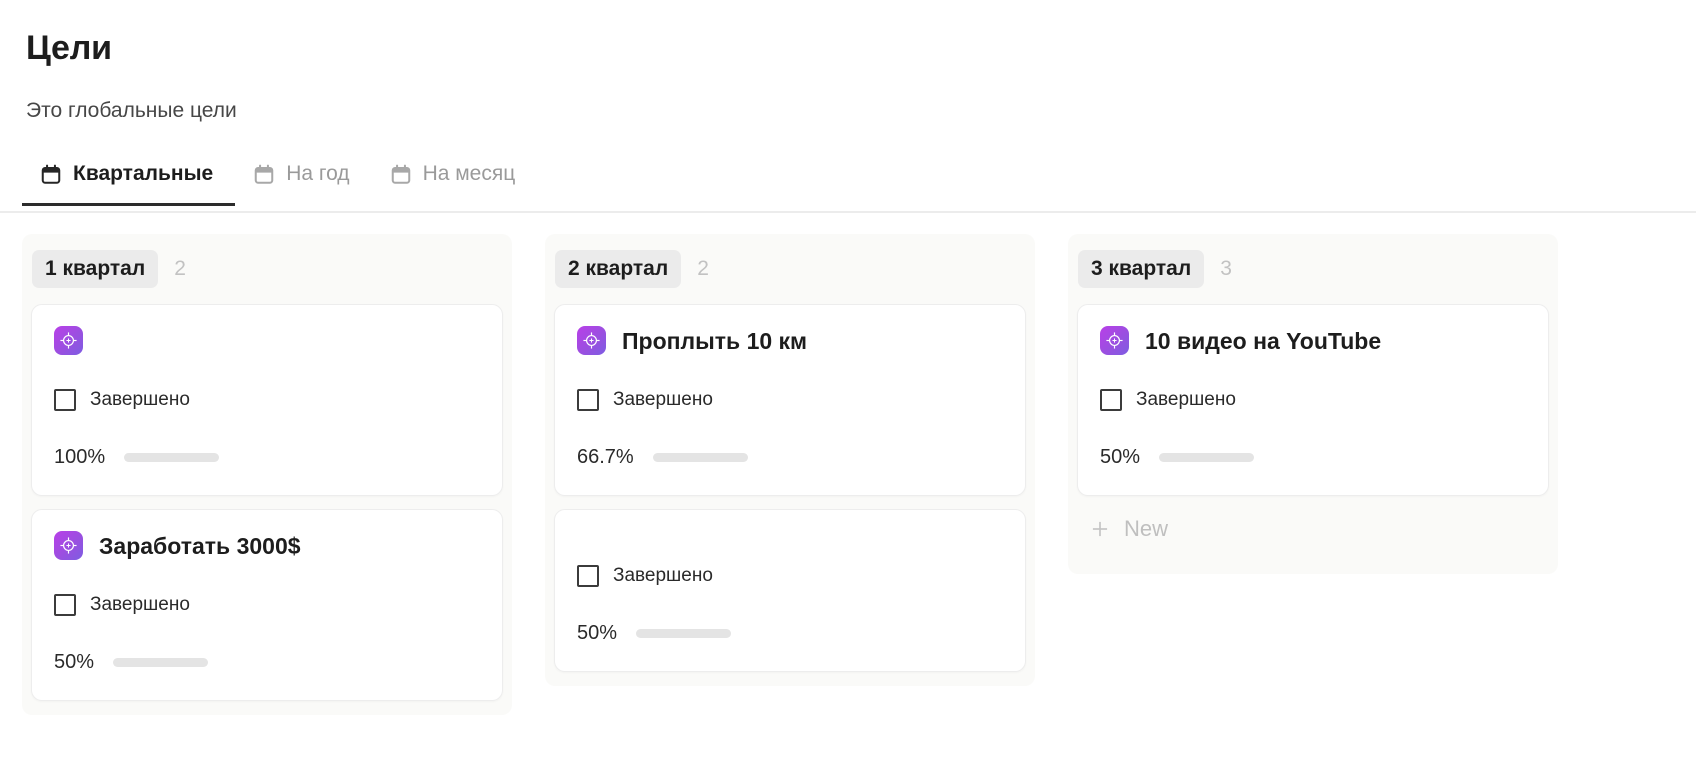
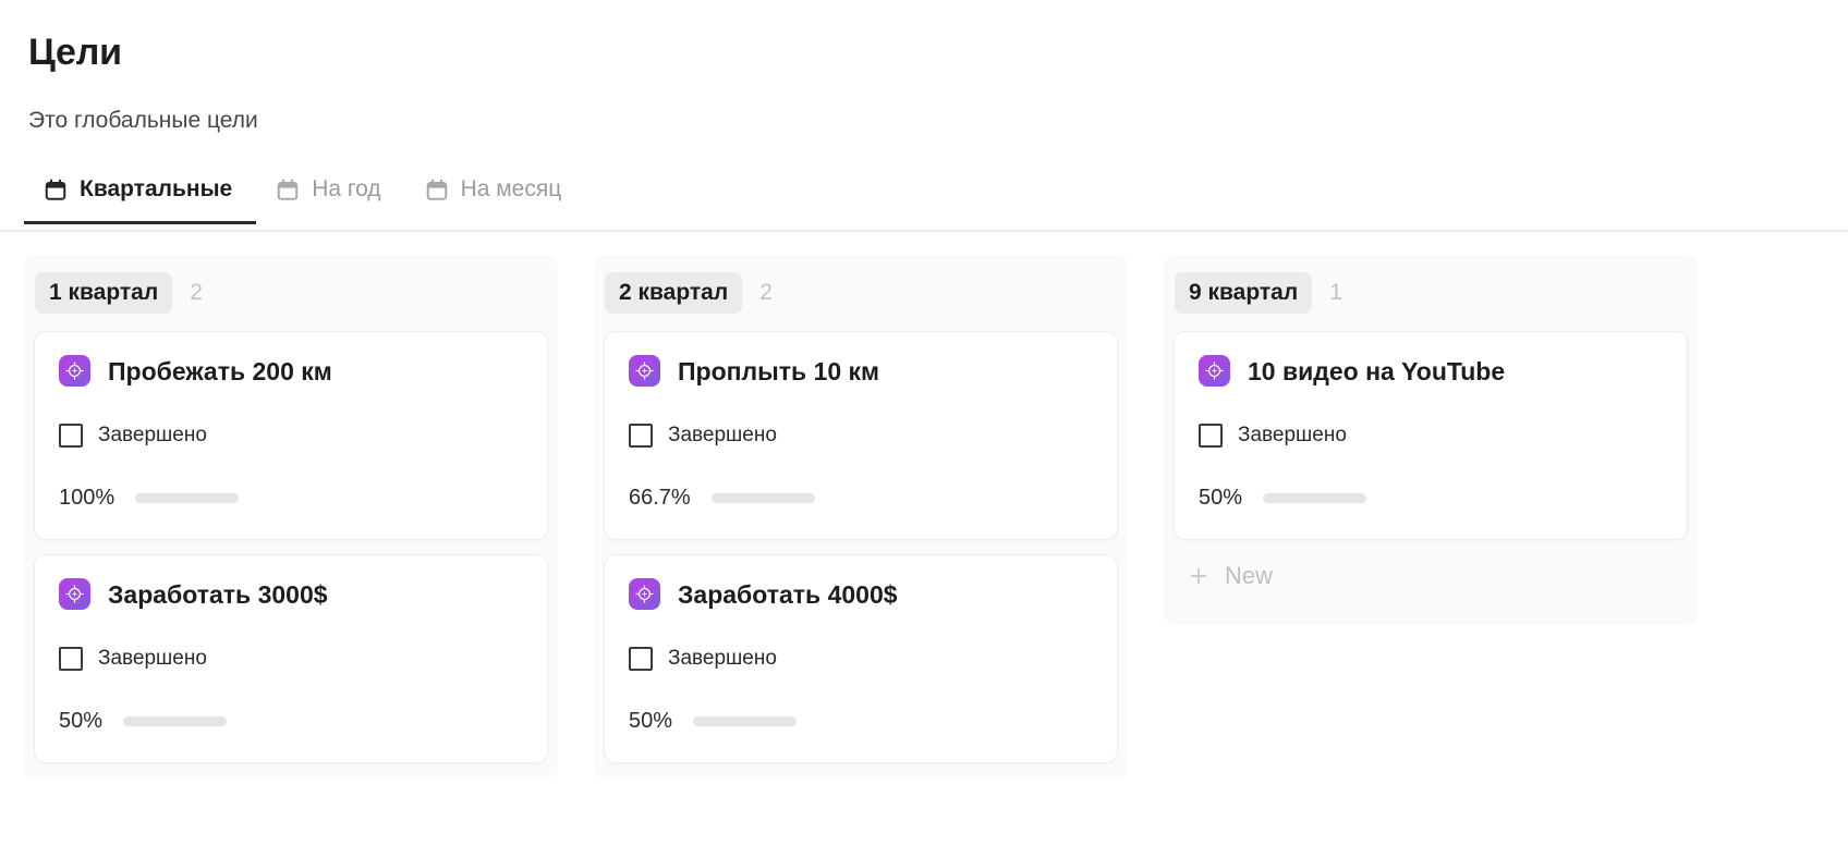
  Цели
  Это глобальные цели
  Квартальные
  На год
  На месяц
  1 квартал
  2
+ Пробежать 200 км
  Завершено
  100%
  Заработать 3000$
  Завершено
  50%
  2 квартал
  2
  Проплыть 10 км
  Завершено
  66.7%
+ Заработать 4000$
  Завершено
  50%
- 3 квартал
+ 9 квартал
- 3
+ 1
  10 видео на YouTube
  Завершено
  50%
  New
